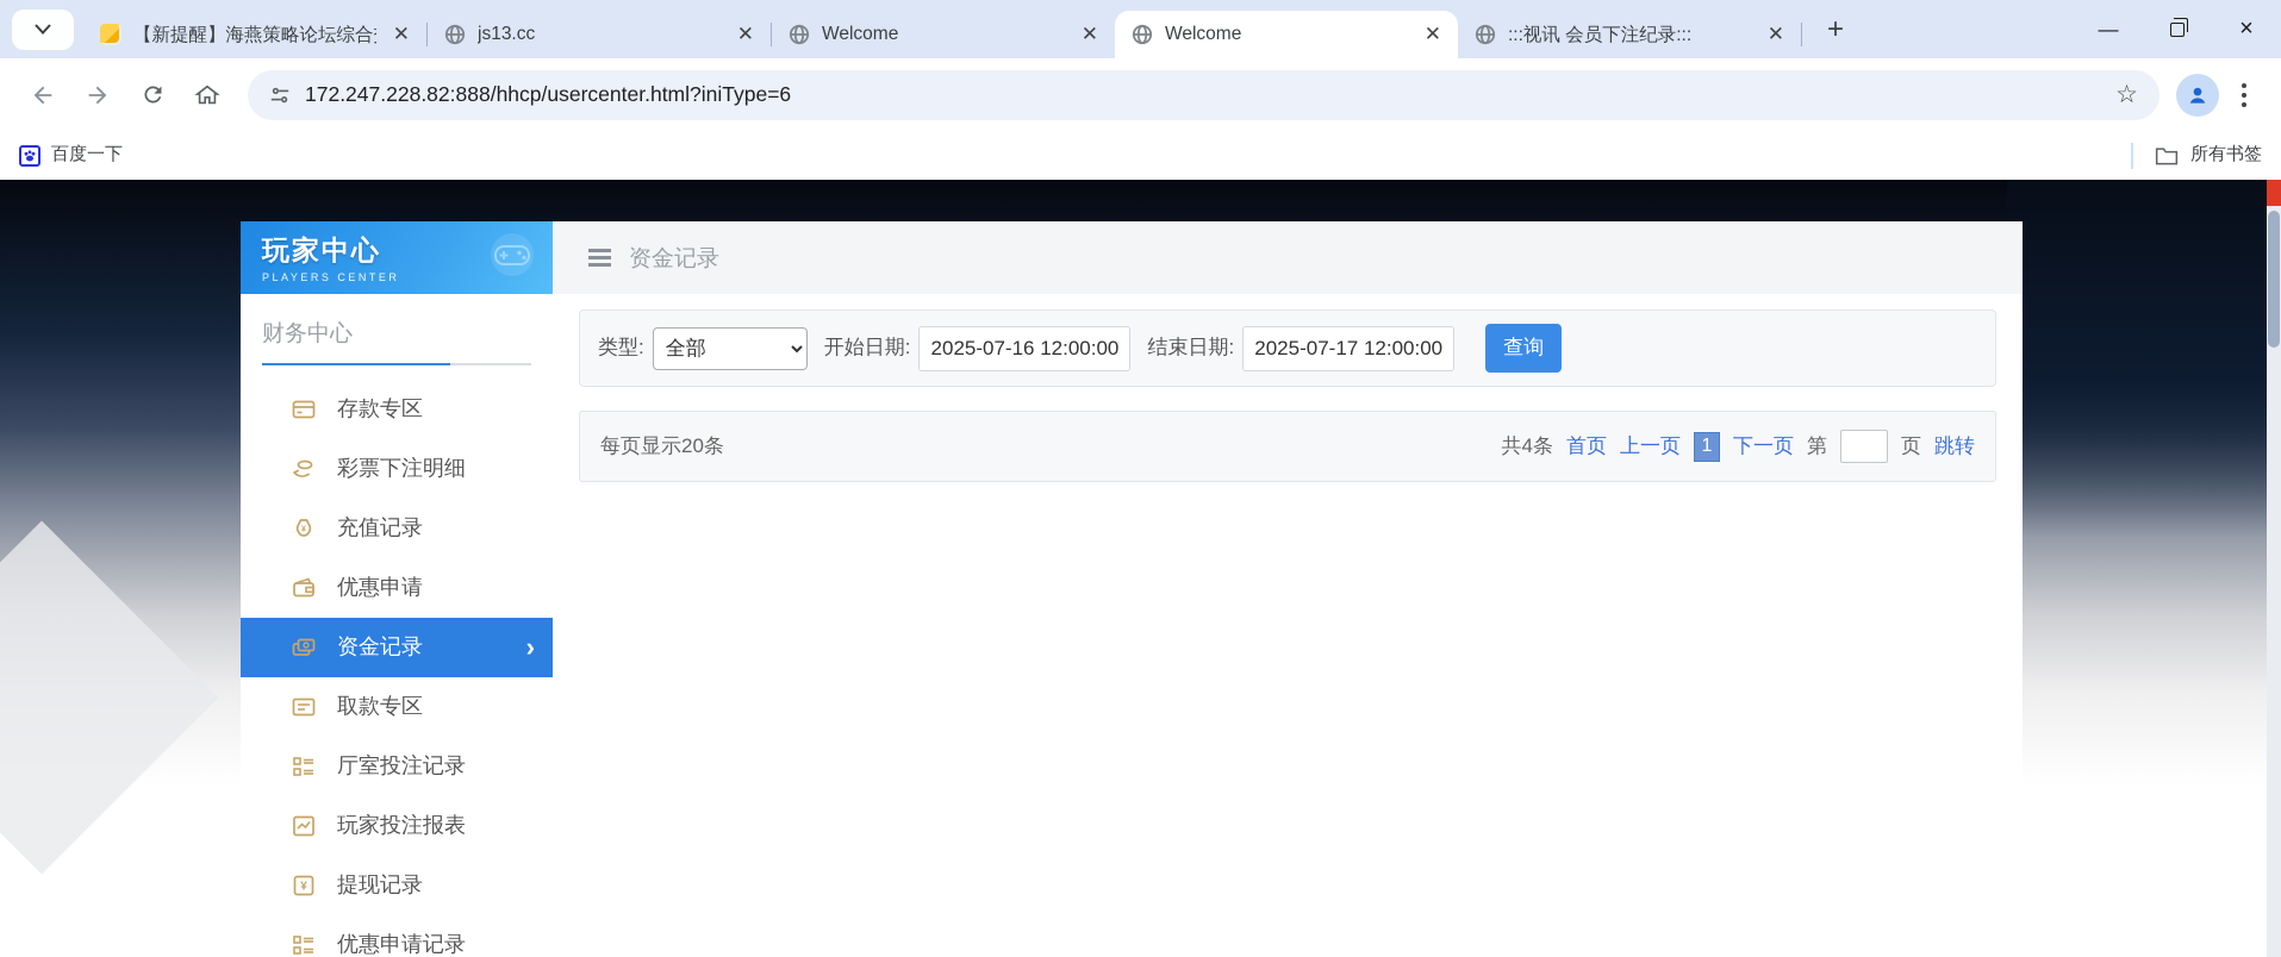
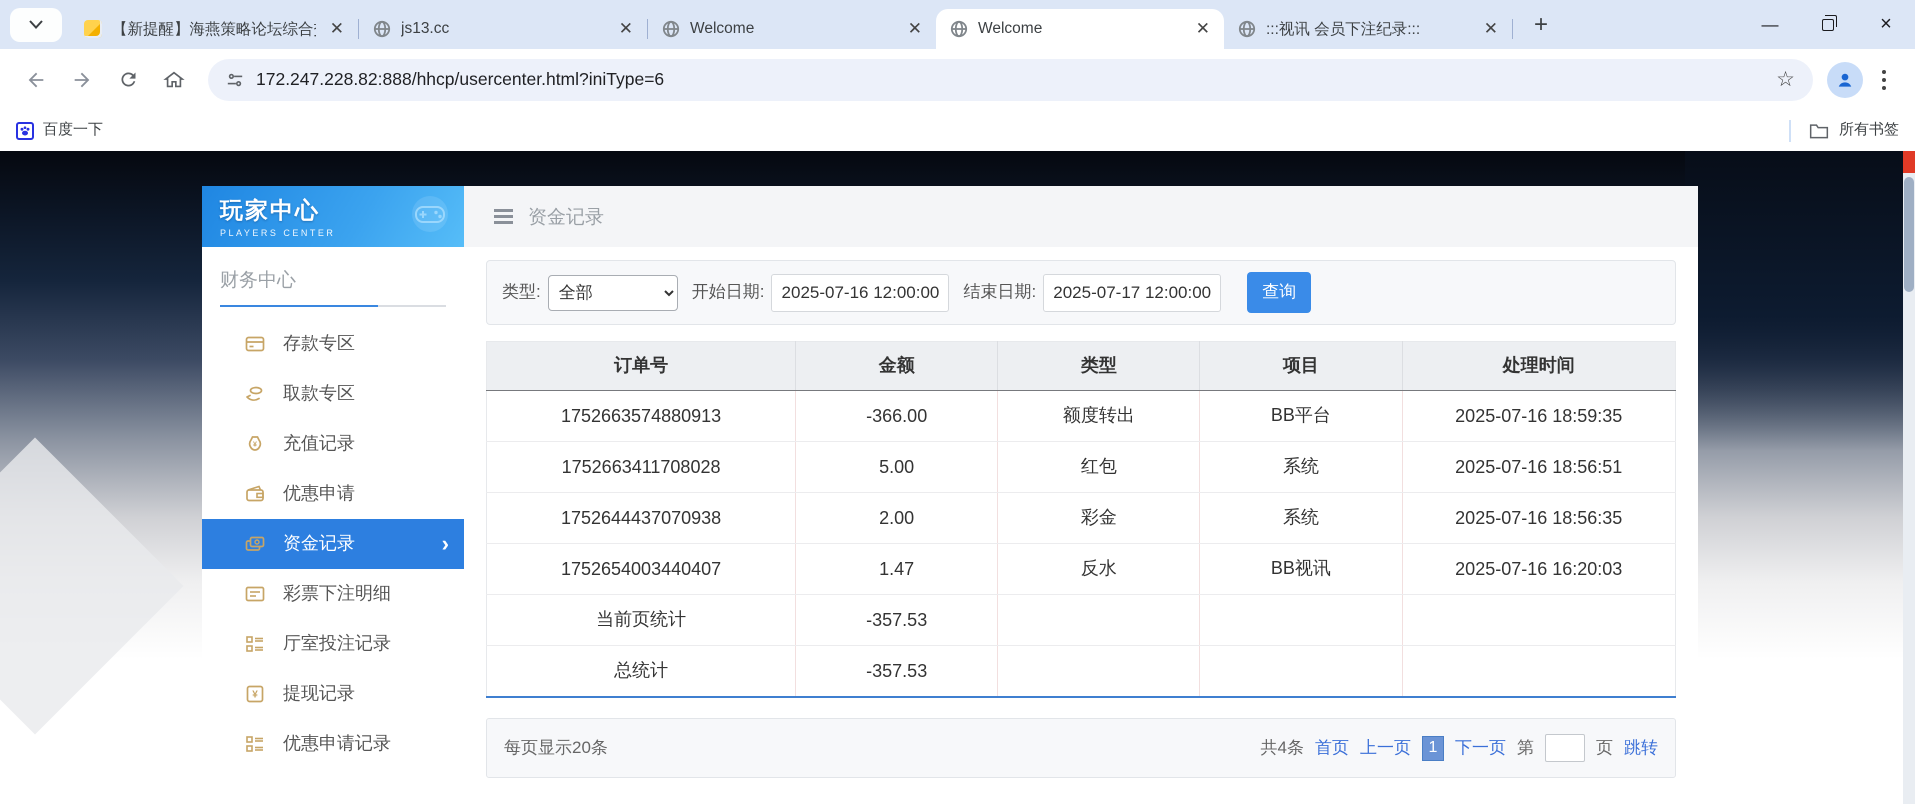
  【新提醒】海燕策略论坛综合
  ✕
  js13.cc
  ✕
  Welcome
  ✕
  Welcome
  ✕
  :::视讯 会员下注纪录:::
  ✕
  +
  —
  ×
  172.247.228.82:888/hhcp/usercenter.html?iniType=6
  ☆
  百度一下
  所有书签
  玩家中心
  PLAYERS CENTER
  财务中心
  存款专区
- 彩票下注明细
+ 取款专区
  充值记录
  优惠申请
  资金记录
  ›
- 取款专区
+ 彩票下注明细
  厅室投注记录
- 玩家投注报表
  ¥
  提现记录
  优惠申请记录
  资金记录
  类型:
  全部
  开始日期:
  2025-07-16 12:00:00
  结束日期:
  2025-07-17 12:00:00
  查询
+ 订单号	金额	类型	项目	处理时间
+ 1752663574880913	-366.00	额度转出	BB平台	2025-07-16 18:59:35
+ 1752663411708028	5.00	红包	系统	2025-07-16 18:56:51
+ 1752644437070938	2.00	彩金	系统	2025-07-16 18:56:35
+ 1752654003440407	1.47	反水	BB视讯	2025-07-16 16:20:03
+ 当前页统计	-357.53
+ 总统计	-357.53
  每页显示20条
  共4条
  首页
  上一页
  1
  下一页
  第
  页
  跳转
